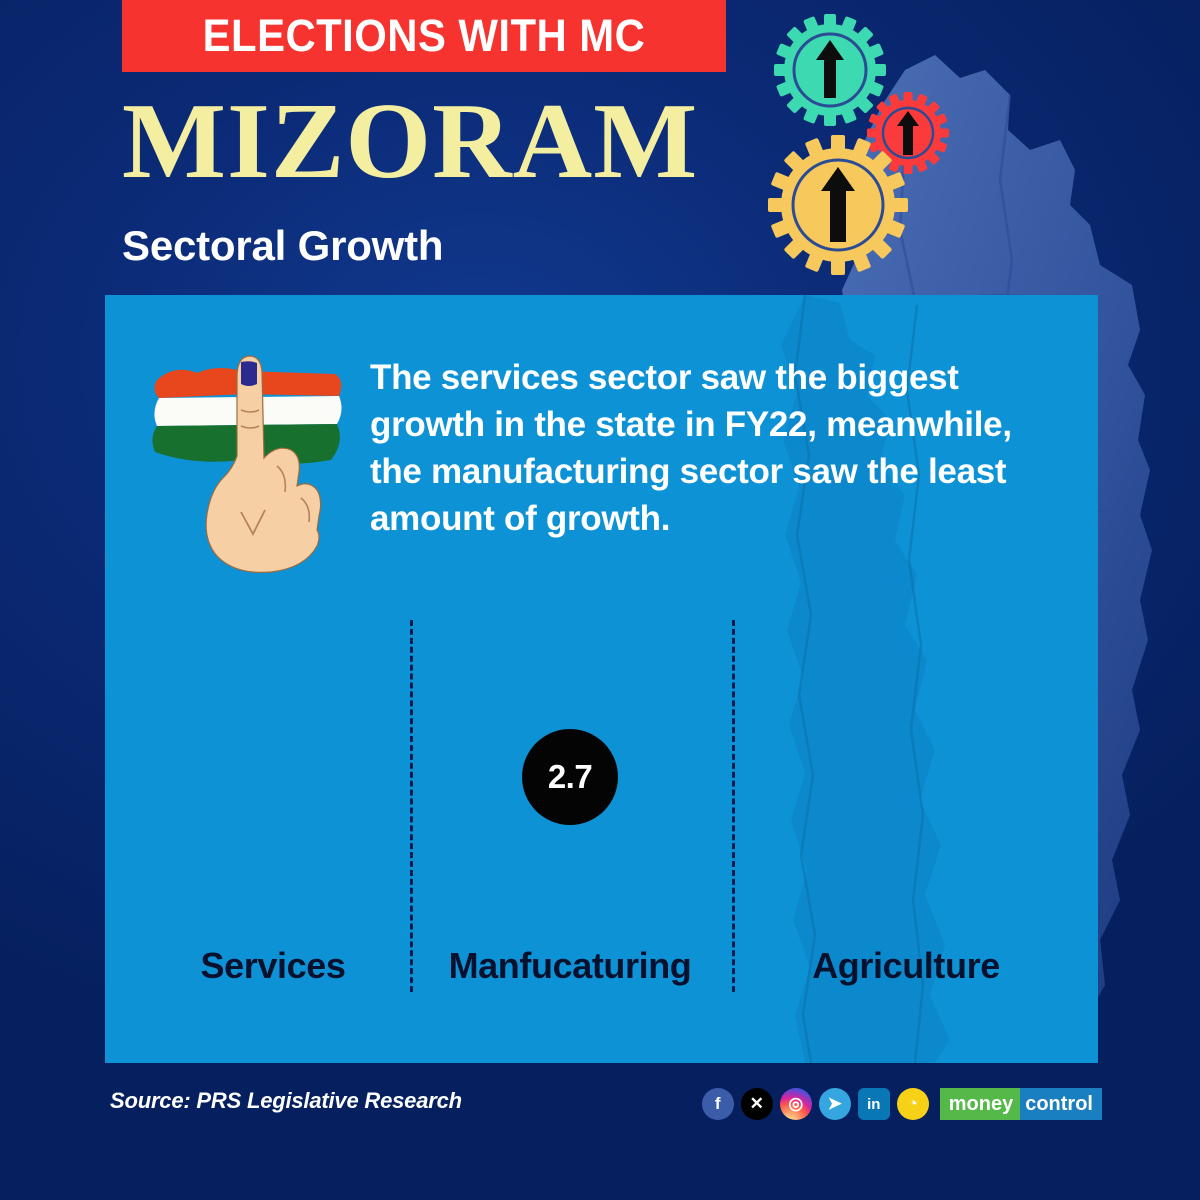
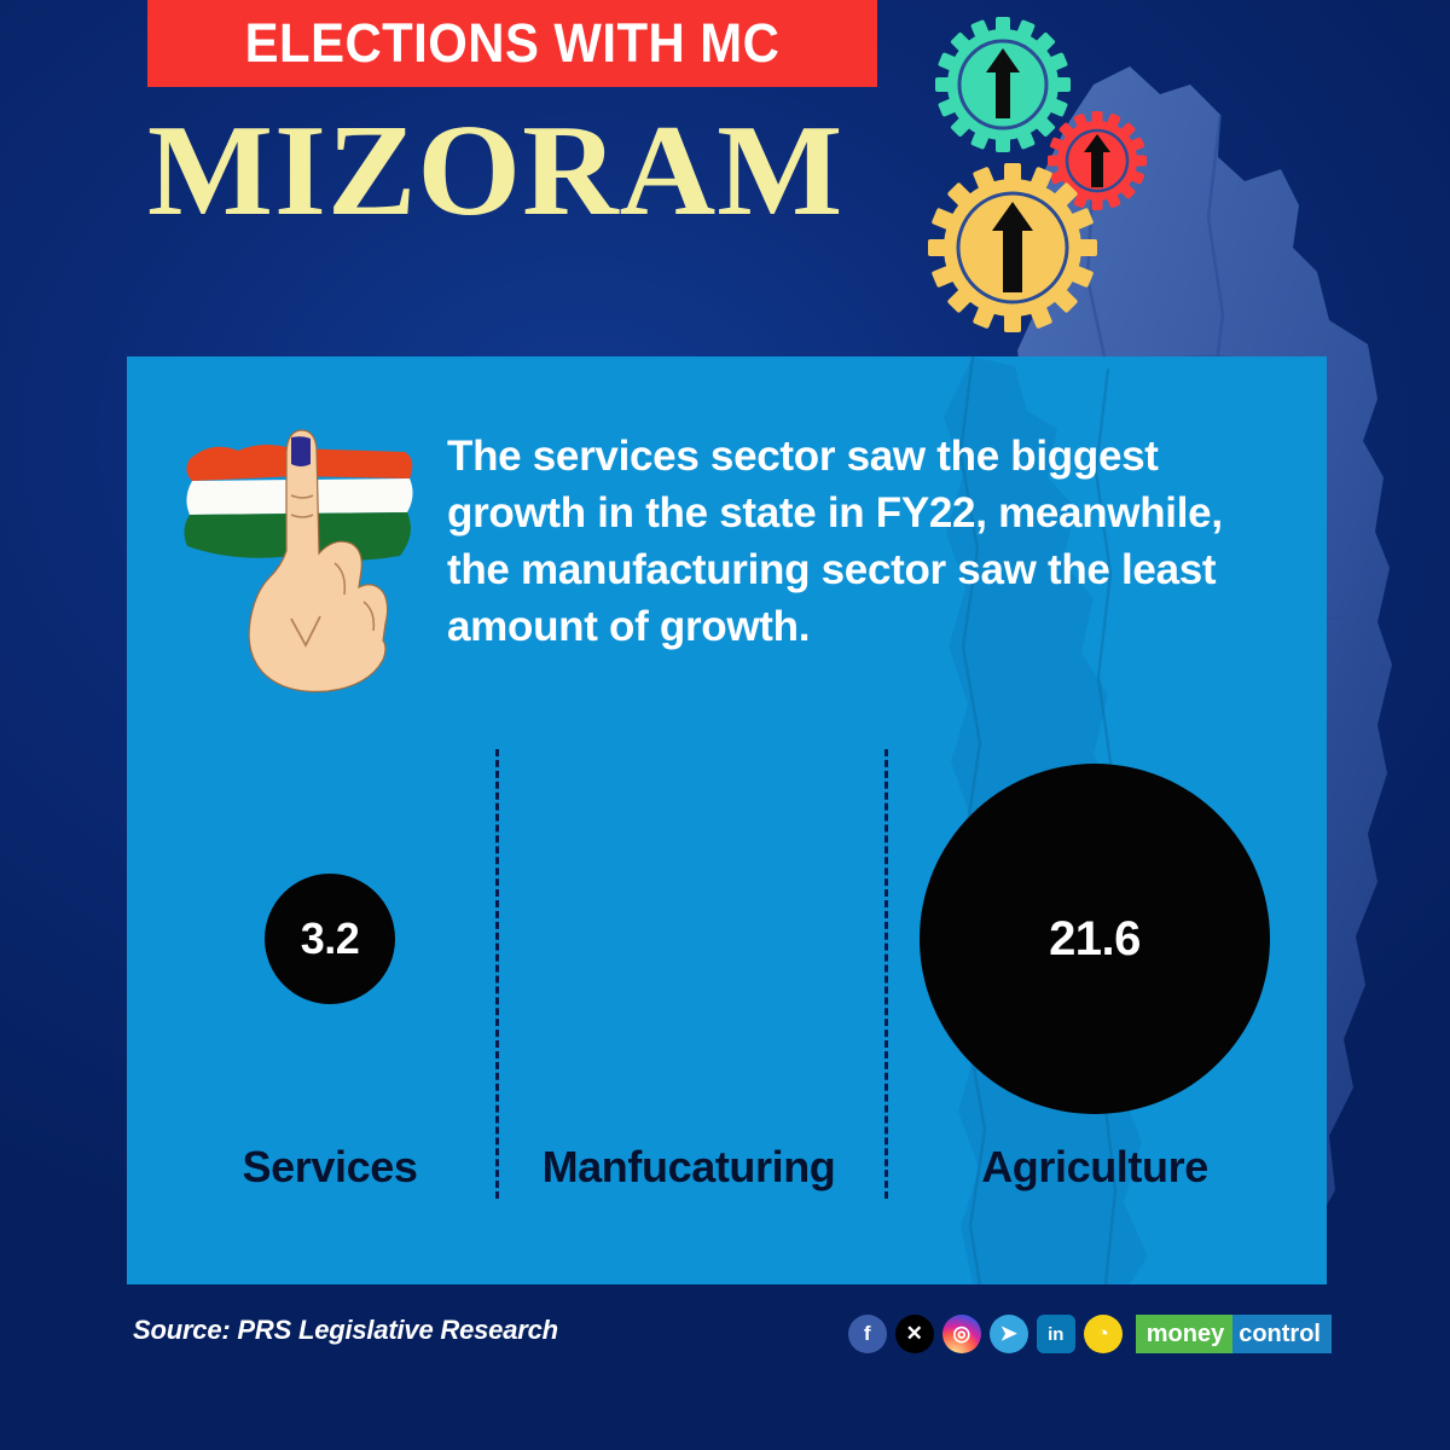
  ELECTIONS WITH MC
  MIZORAM
- Sectoral Growth
  The services sector saw the biggest growth in the state in FY22, meanwhile, the manufacturing sector saw the least amount of growth.
+ 3.2
  Services
- 2.7
  Manfucaturing
+ 21.6
  Agriculture
  Source: PRS Legislative Research
  f
  ✕
  ◎
  ➤
  in
  ◔
  money
  control
